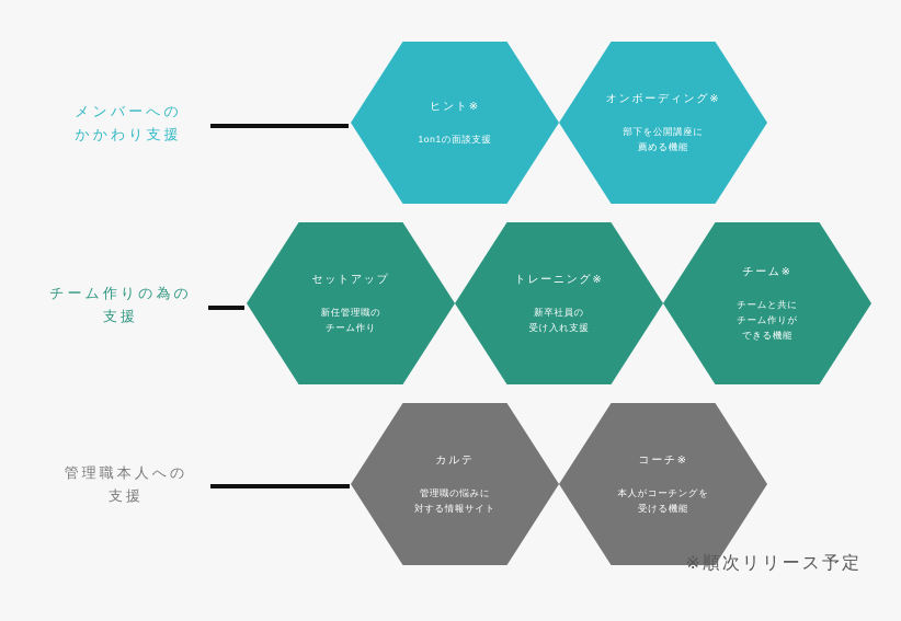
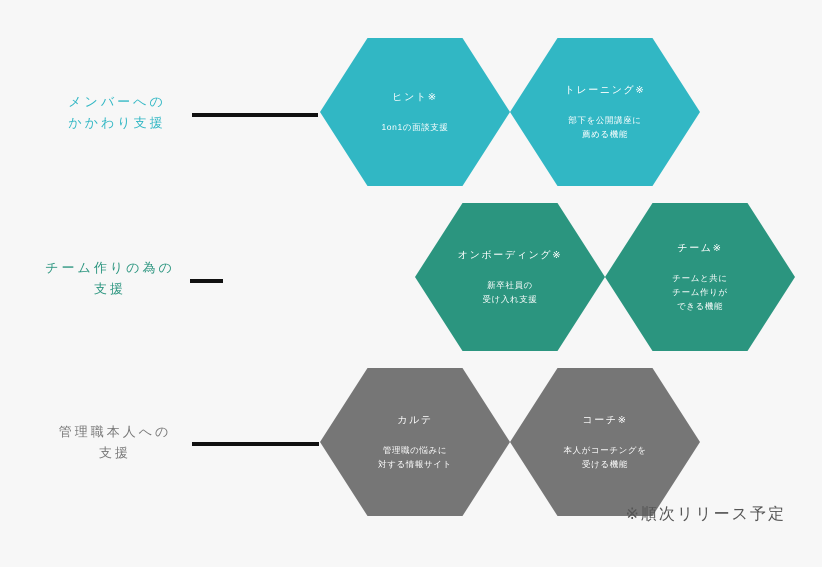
  メンバーへの
  かかわり支援
  チーム作りの為の
  支援
  管理職本人への
  支援
  ヒント※
  1on1の面談支援
- オンボーディング※
+ トレーニング※
  部下を公開講座に
  薦める機能
- セットアップ
- 新任管理職の
- チーム作り
- トレーニング※
+ オンボーディング※
  新卒社員の
  受け入れ支援
  チーム※
  チームと共に
  チーム作りが
  できる機能
  カルテ
  管理職の悩みに
  対する情報サイト
  コーチ※
  本人がコーチングを
  受ける機能
  ※順次リリース予定
